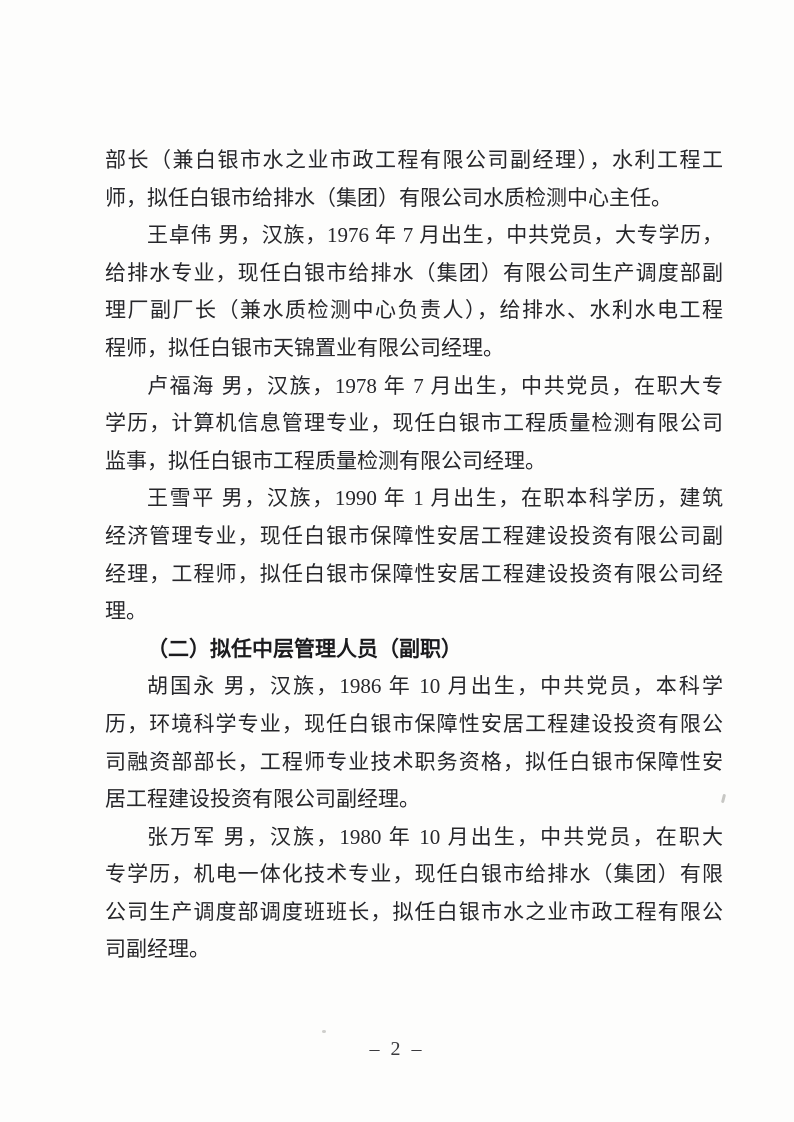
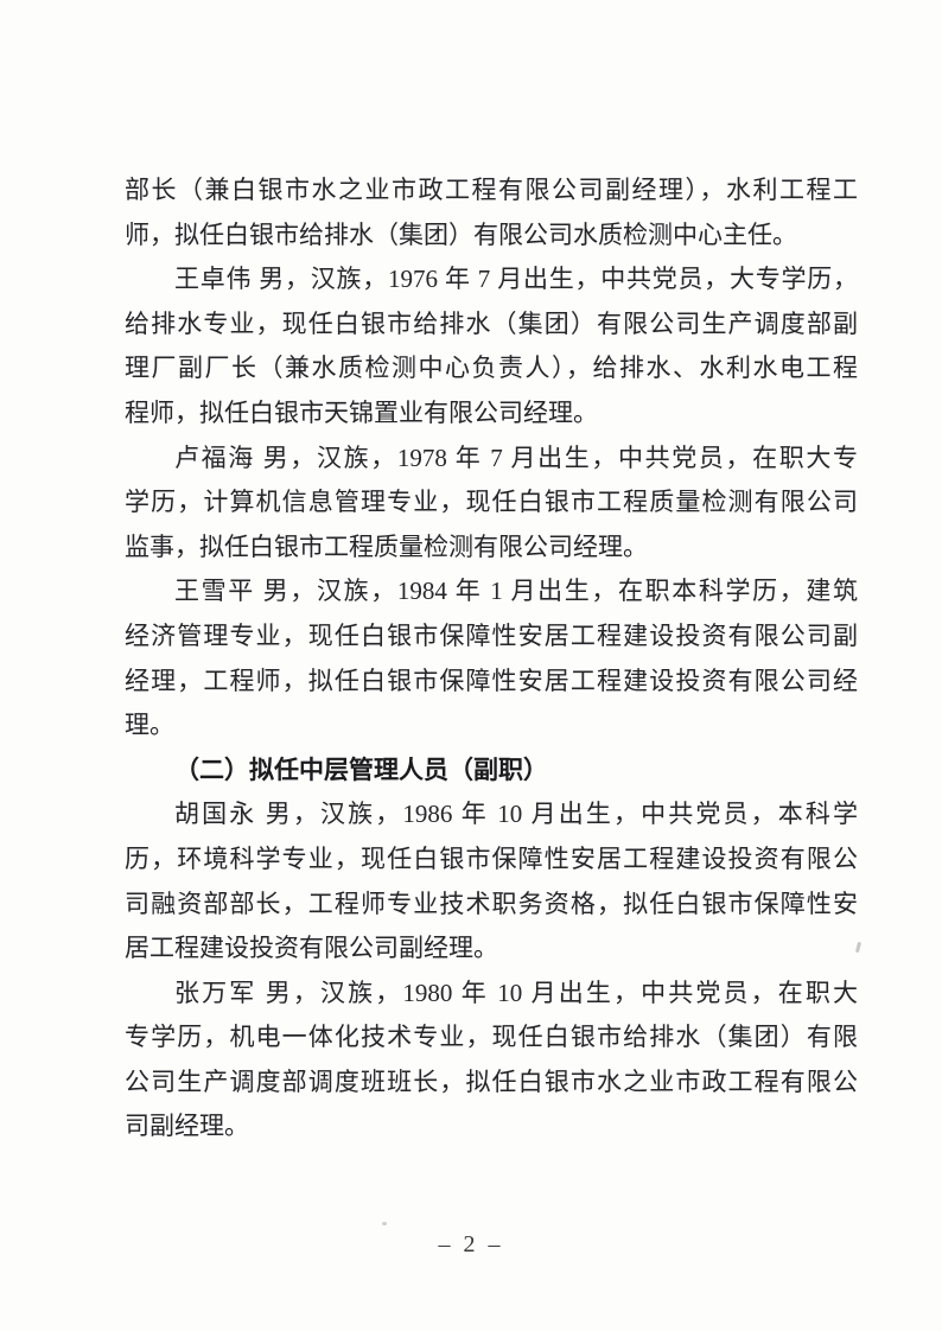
  部长（兼白银市水之业市政工程有限公司副经理），水利工程工
  师，拟任白银市给排水（集团）有限公司水质检测中心主任。
  王卓伟 男，汉族，1976 年 7 月出生，中共党员，大专学历，
  给排水专业，现任白银市给排水（集团）有限公司生产调度部副
  理厂副厂长（兼水质检测中心负责人），给排水、水利水电工程
  程师，拟任白银市天锦置业有限公司经理。
  卢福海 男，汉族，1978 年 7 月出生，中共党员，在职大专
  学历，计算机信息管理专业，现任白银市工程质量检测有限公司
  监事，拟任白银市工程质量检测有限公司经理。
- 王雪平 男，汉族，1990 年 1 月出生，在职本科学历，建筑
+ 王雪平 男，汉族，1984 年 1 月出生，在职本科学历，建筑
  经济管理专业，现任白银市保障性安居工程建设投资有限公司副
  经理，工程师，拟任白银市保障性安居工程建设投资有限公司经
  理。
  （二）拟任中层管理人员（副职）
  胡国永 男，汉族，1986 年 10 月出生，中共党员，本科学
  历，环境科学专业，现任白银市保障性安居工程建设投资有限公
  司融资部部长，工程师专业技术职务资格，拟任白银市保障性安
  居工程建设投资有限公司副经理。
  张万军 男，汉族，1980 年 10 月出生，中共党员，在职大
  专学历，机电一体化技术专业，现任白银市给排水（集团）有限
  公司生产调度部调度班班长，拟任白银市水之业市政工程有限公
  司副经理。
  – 2 –
